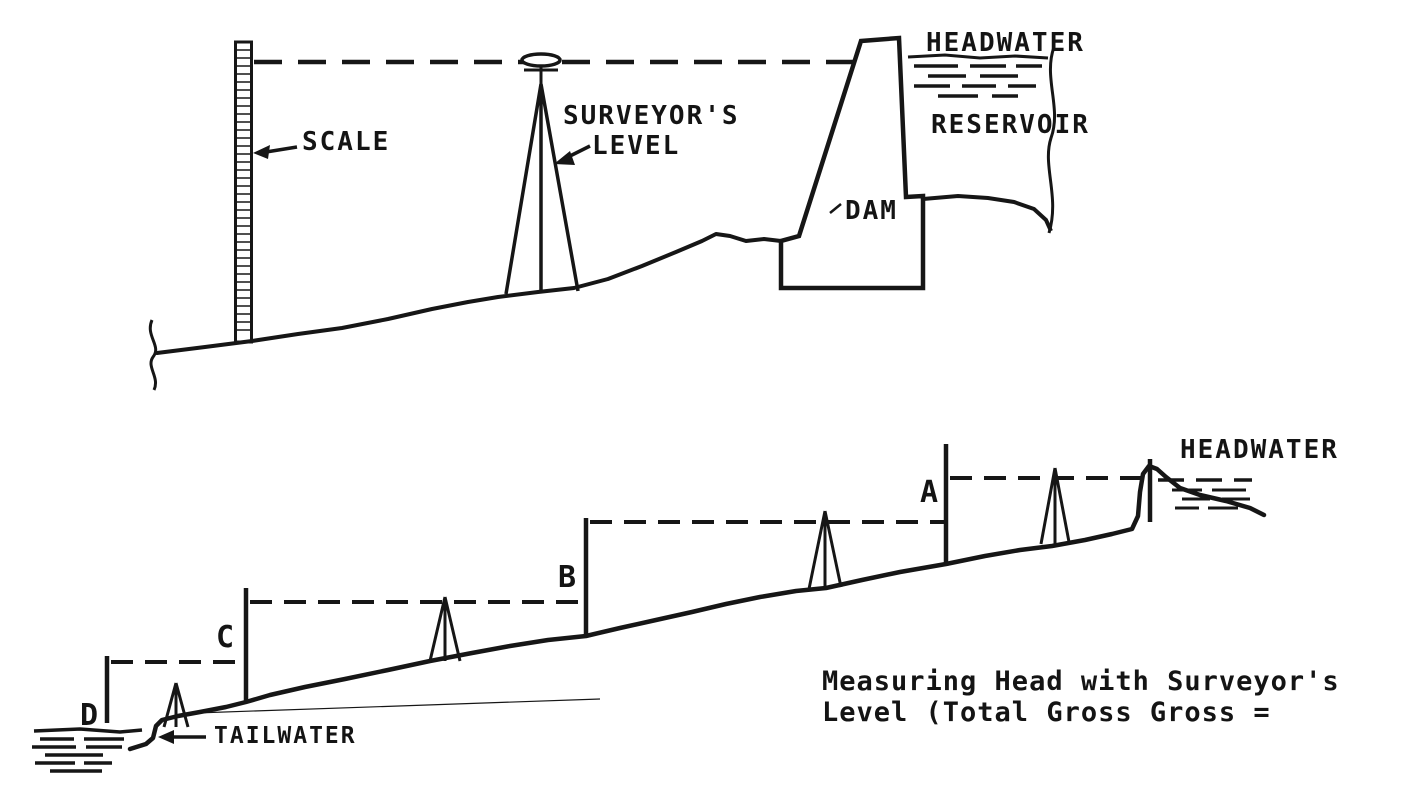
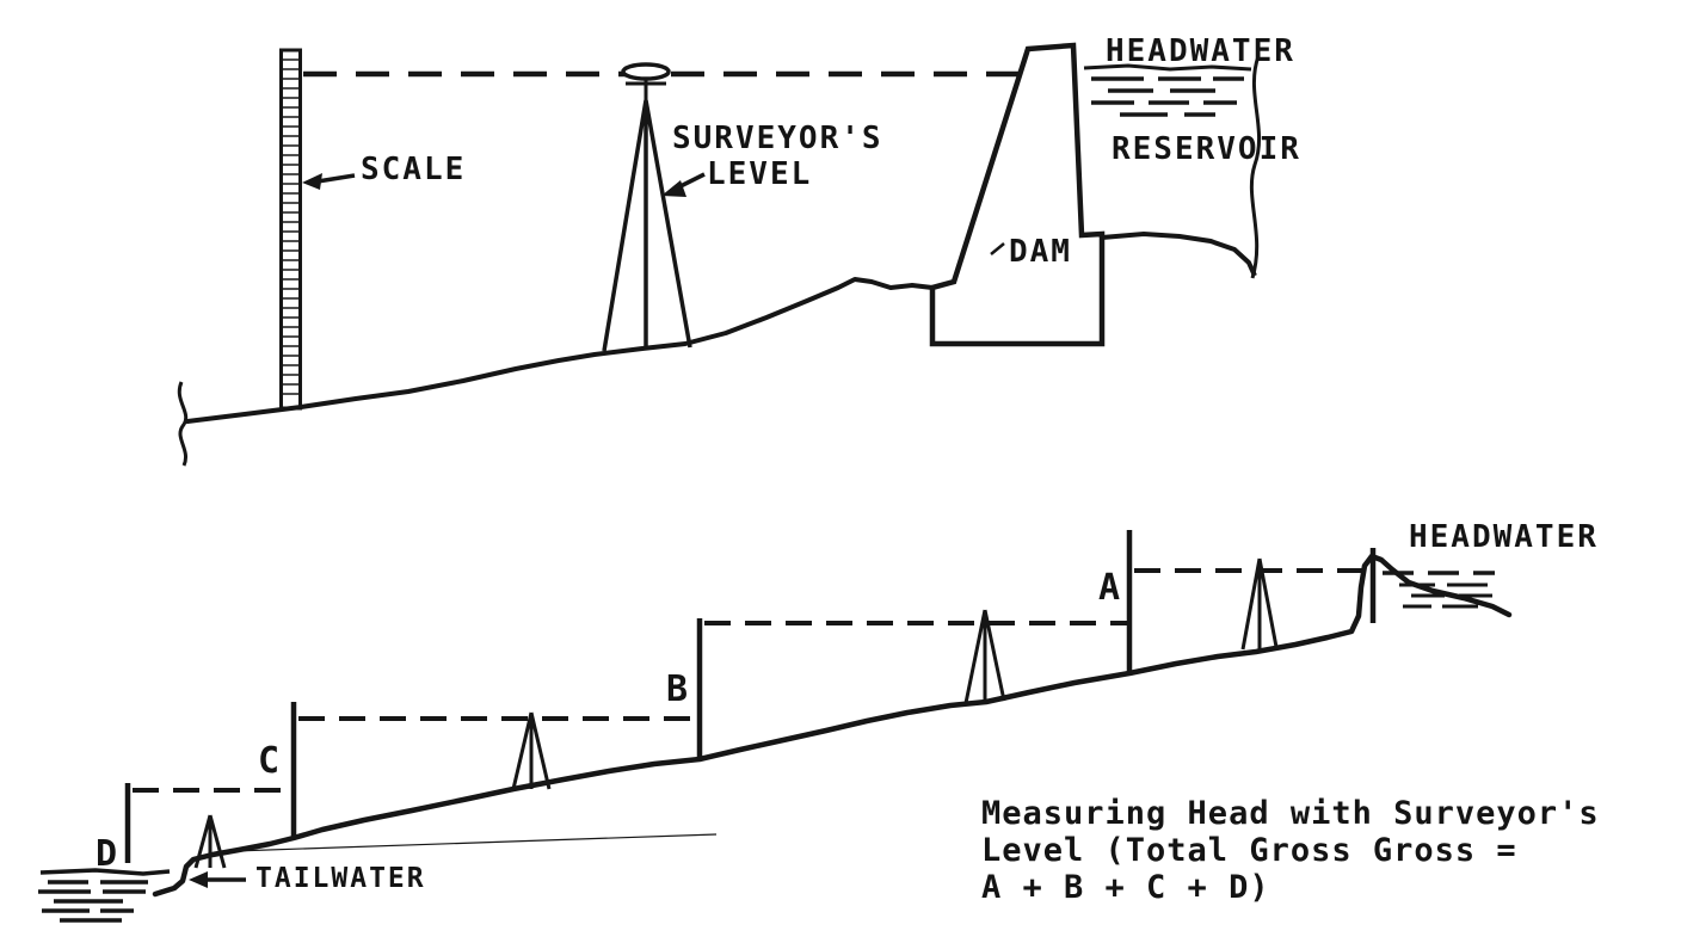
  SCALE
  SURVEYOR'S
  LEVEL
  HEADWATER
  RESERVOIR
  DAM
  HEADWATER
  A
  B
  C
  D
  TAILWATER
  Measuring Head with Surveyor's
  Level (Total Gross Gross =
+ A + B + C + D)
